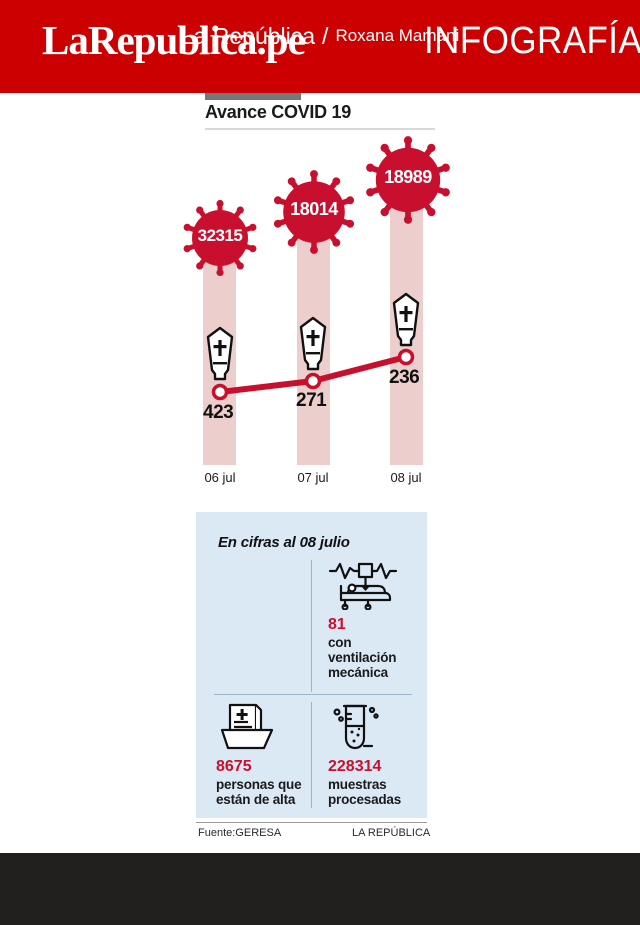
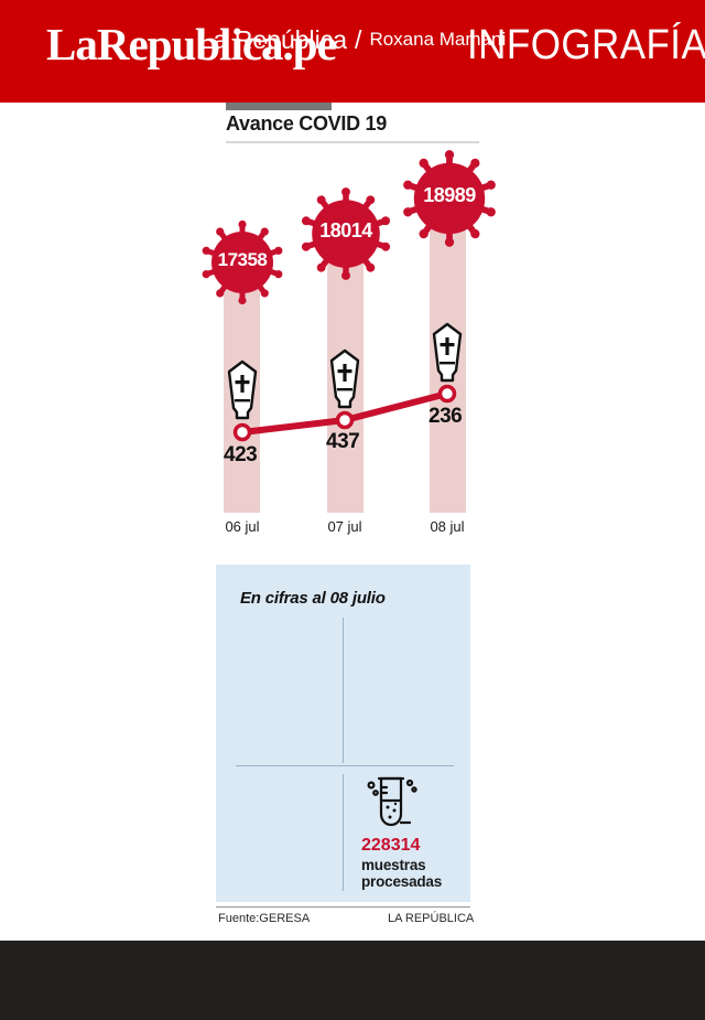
  LaRepublica.pe
  INFOGRAFÍA
  Avance COVID 19
- 32315
+ 17358
  18014
  18989
  423
- 271
+ 437
  236
  06 jul
  07 jul
  08 jul
  En cifras al 08 julio
- 81
- con
- ventilación
- mecánica
- 8675
- personas que
- están de alta
  228314
  muestras
  procesadas
  Fuente:GERESA
  LA REPÚBLICA
  La República
  /
  Roxana Mamani
